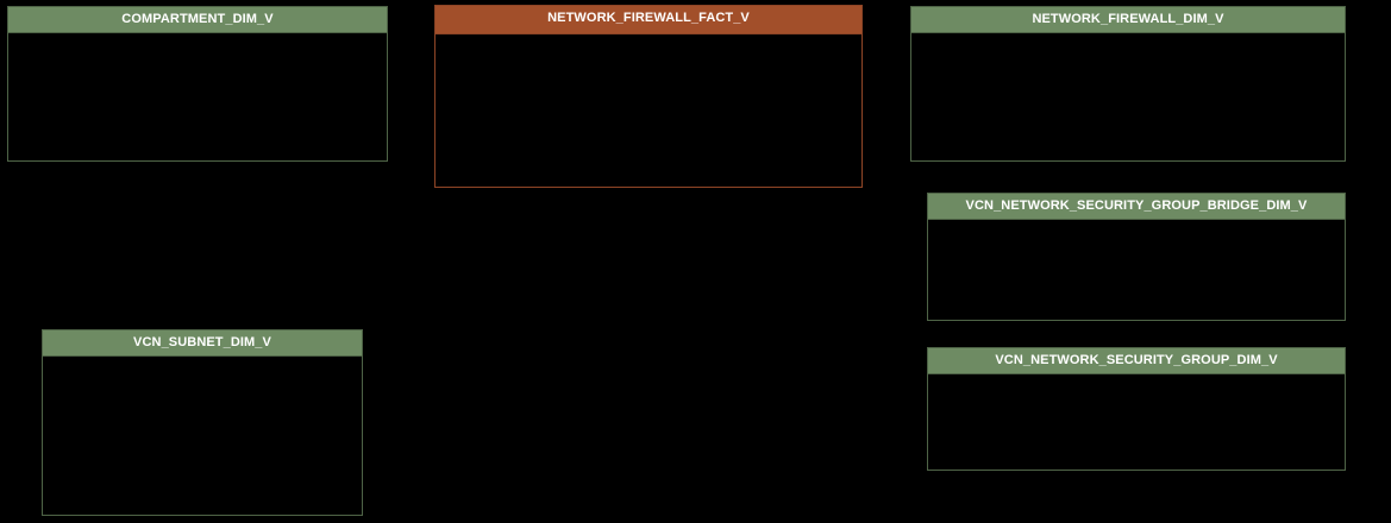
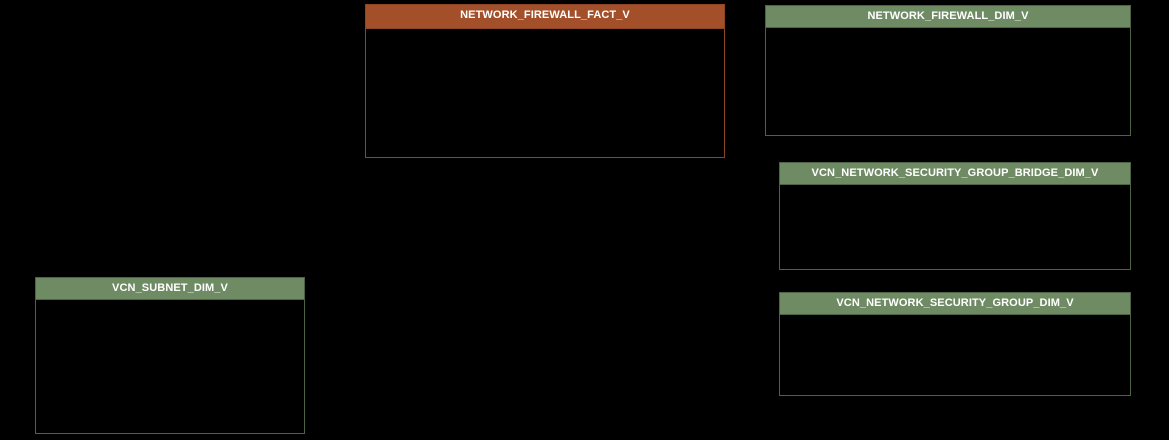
- COMPARTMENT_DIM_V
  NETWORK_FIREWALL_FACT_V
  NETWORK_FIREWALL_DIM_V
  VCN_NETWORK_SECURITY_GROUP_BRIDGE_DIM_V
  VCN_SUBNET_DIM_V
  VCN_NETWORK_SECURITY_GROUP_DIM_V
